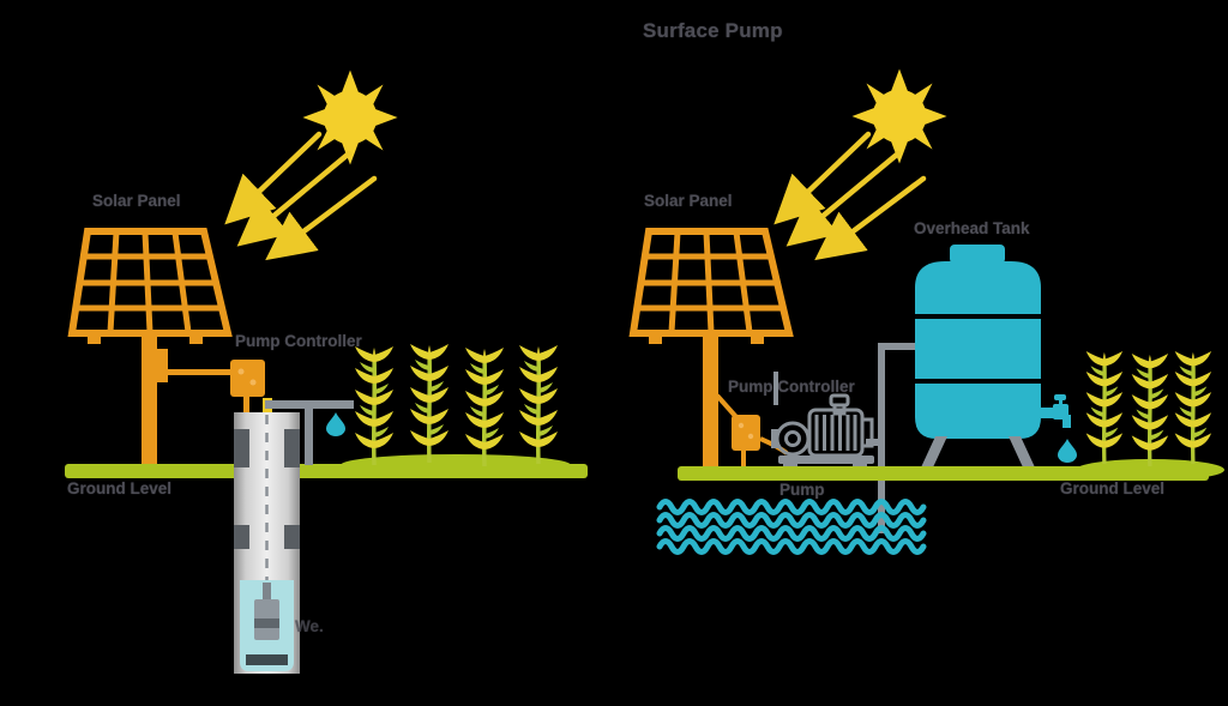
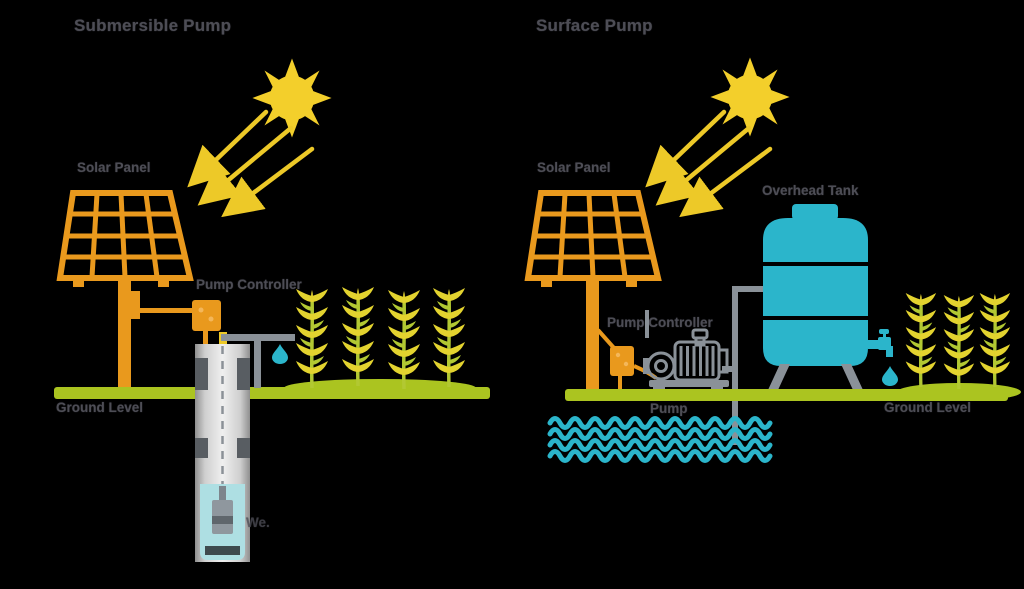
+ Submersible Pump
  Solar Panel
  Pump Controller
  Ground Level
  We.
  Surface Pump
  Solar Panel
  Overhead Tank
  Pump Controller
  Pump
  Ground Level
